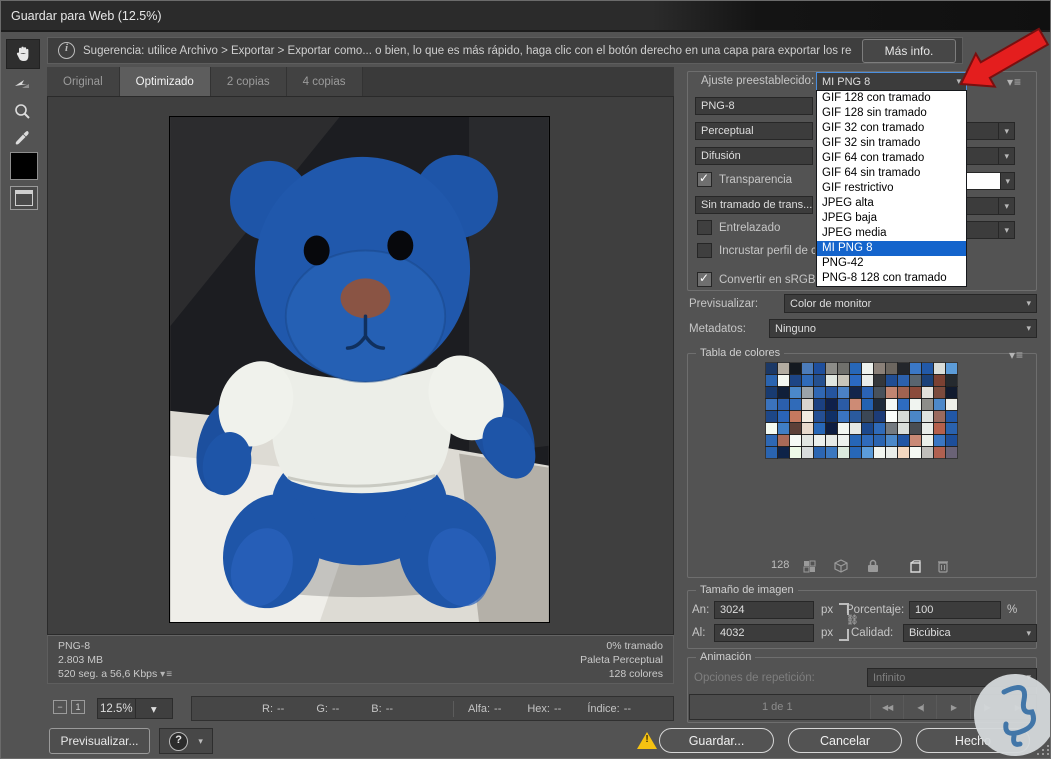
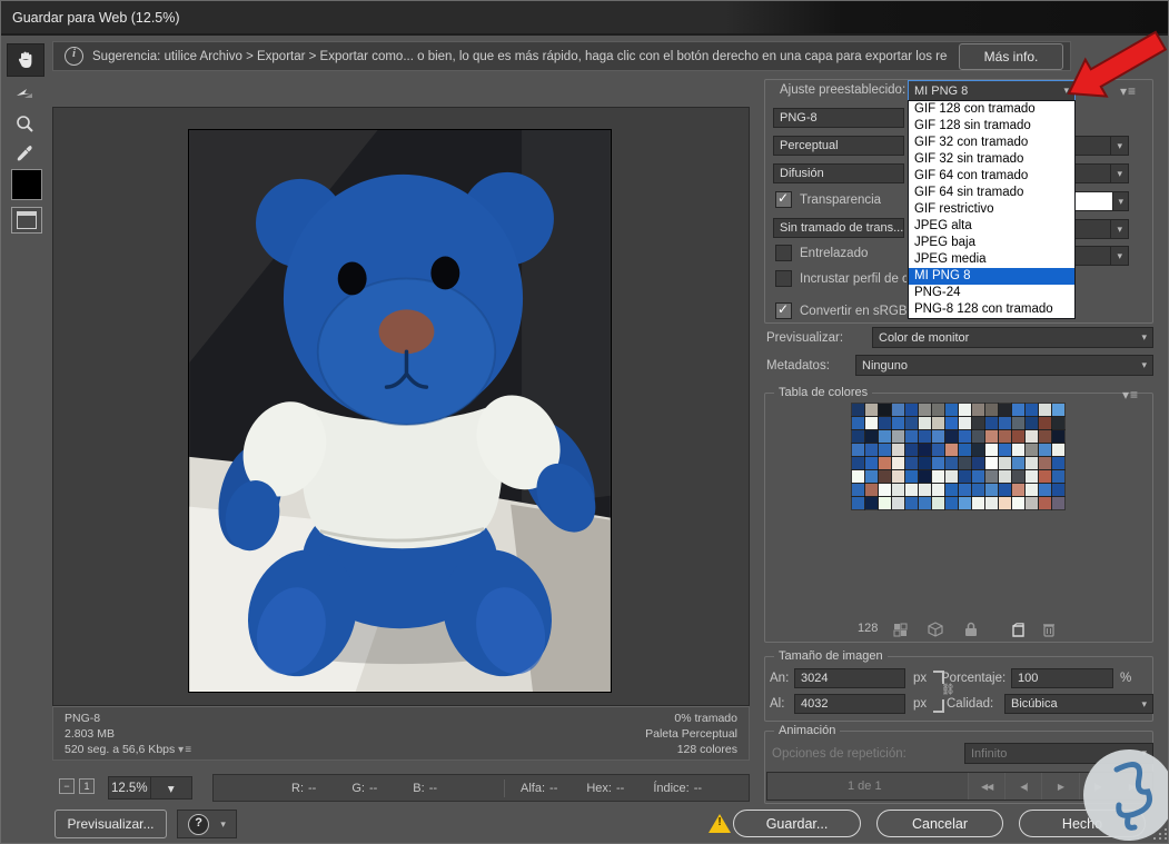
  Guardar para Web (12.5%)
  Sugerencia: utilice Archivo > Exportar > Exportar como... o bien, lo que es más rápido, haga clic con el botón derecho en una capa para exportar los re
  Más info.
- Original
- Optimizado
- 2 copias
- 4 copias
  PNG-8
  2.803 MB
  520 seg. a 56,6 Kbps ▾≡
  0% tramado
  Paleta Perceptual
  128 colores
  −
  1
  12.5%
  ▾
  R: --
  G: --
  B: --
  Alfa: --
  Hex: --
  Índice: --
  Previsualizar...
  ▾
  Guardar...
  Cancelar
  Hech
  Ajuste preestablecido:
  MI PNG 8
  ▾
  ▾≡
  PNG-8
  Perceptual
  Difusión
  Transparencia
  Sin tramado de trans...
  Entrelazado
  Incrustar perfil de c
  Convertir en sRGB
  ▾
  ▾
  ▾
  ▾
  ▾
  Previsualizar:
  Color de monitor
  ▾
  Metadatos:
  Ninguno
  ▾
  Tabla de colores
  ▾≡
  128
  Tamaño de imagen
  An:
  3024
  px
  Al:
  4032
  px
  ⛓
  Porcentaje:
  100
  %
  Calidad:
  Bicúbica
  ▾
  Animación
  Opciones de repetición:
  Infinito
  1 de 1
  ◀◀
  ◀|
  ▶
  GIF 128 con tramado
  GIF 128 sin tramado
  GIF 32 con tramado
  GIF 32 sin tramado
  GIF 64 con tramado
  GIF 64 sin tramado
  GIF restrictivo
  JPEG alta
  JPEG baja
  JPEG media
  MI PNG 8
- PNG-42
+ PNG-24
  PNG-8 128 con tramado
